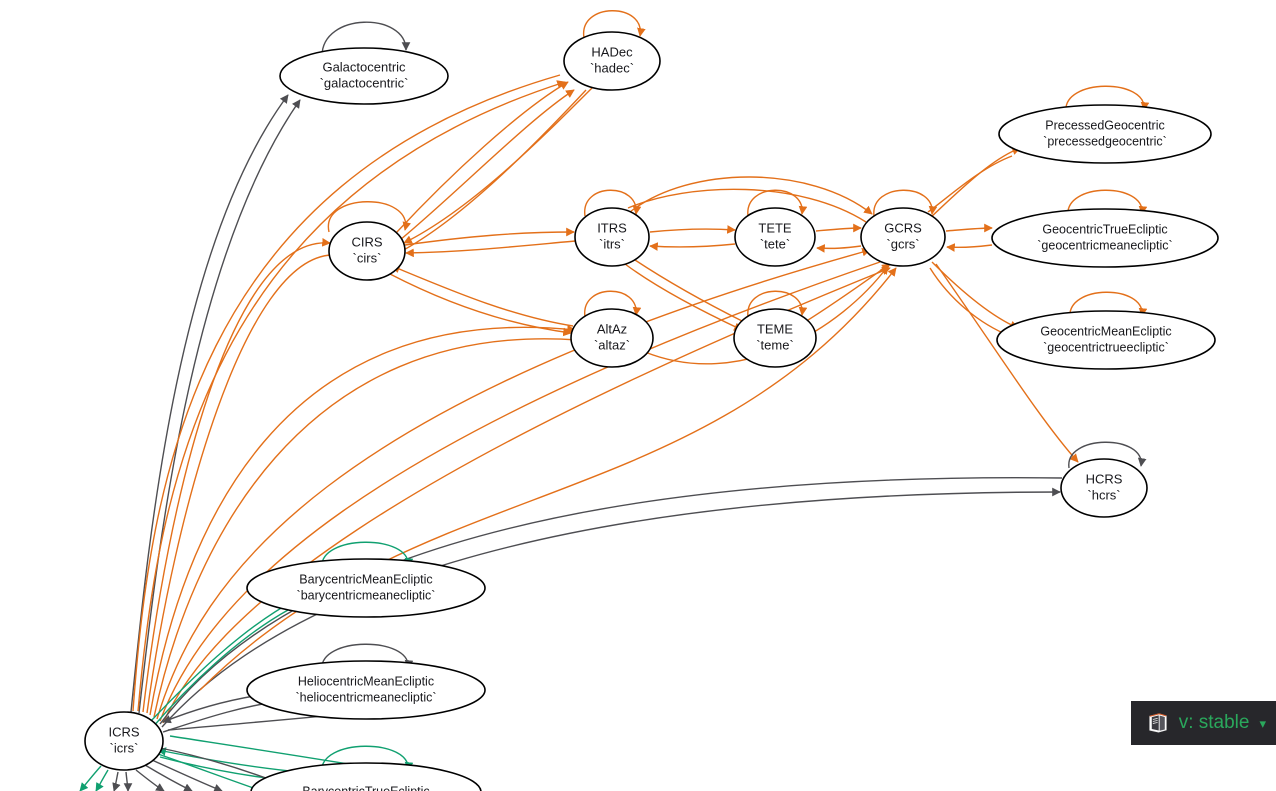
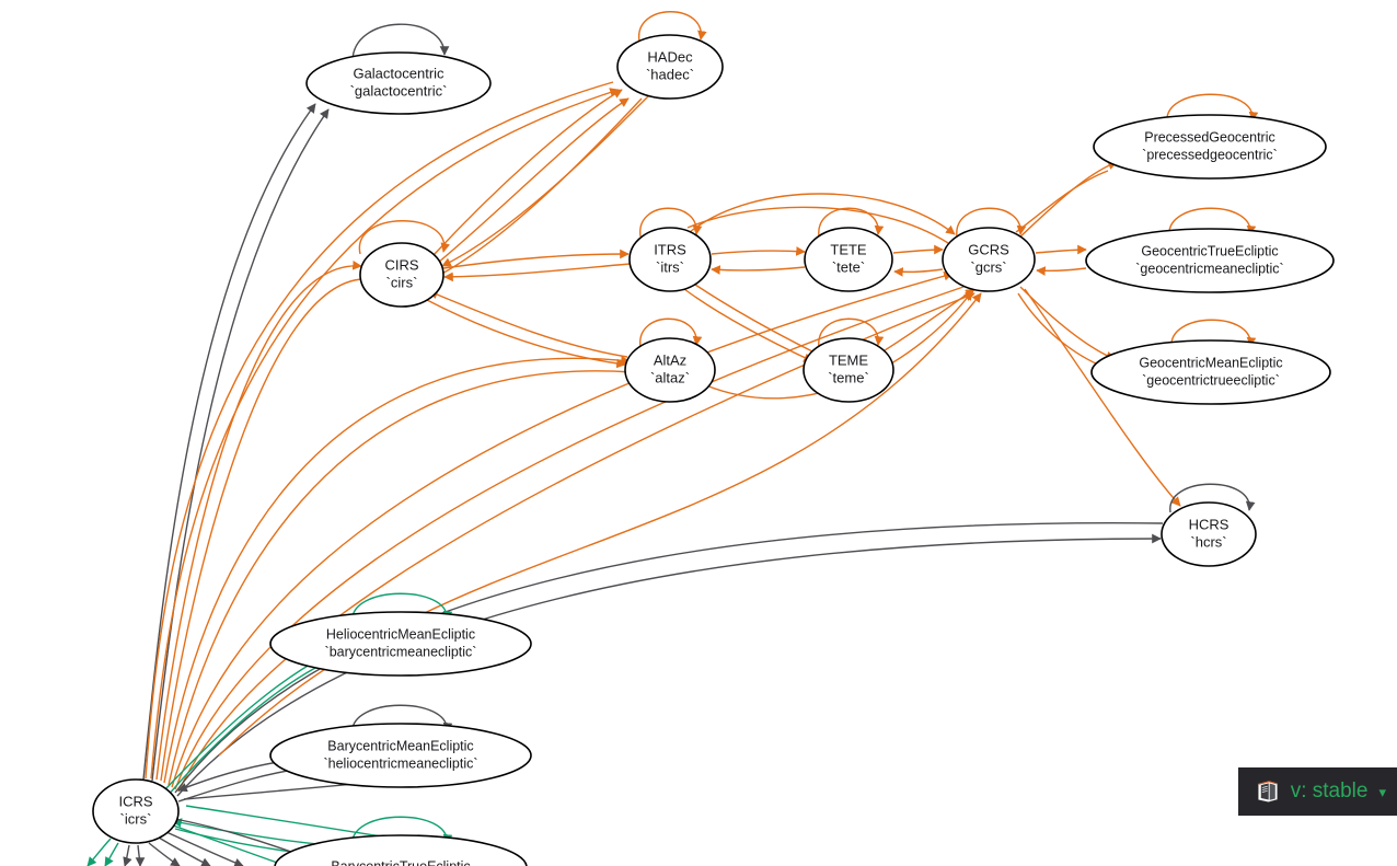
  Galactocentric
  `galactocentric`
  HADec
  `hadec`
  PrecessedGeocentric
  `precessedgeocentric`
  CIRS
  `cirs`
  ITRS
  `itrs`
  TETE
  `tete`
  GCRS
  `gcrs`
  GeocentricTrueEcliptic
  `geocentricmeanecliptic`
  AltAz
  `altaz`
  TEME
  `teme`
  GeocentricMeanEcliptic
  `geocentrictrueecliptic`
  HCRS
  `hcrs`
- BarycentricMeanEcliptic
+ HeliocentricMeanEcliptic
  `barycentricmeanecliptic`
- HeliocentricMeanEcliptic
+ BarycentricMeanEcliptic
  `heliocentricmeanecliptic`
  ICRS
  `icrs`
  v: stable
  ▾
